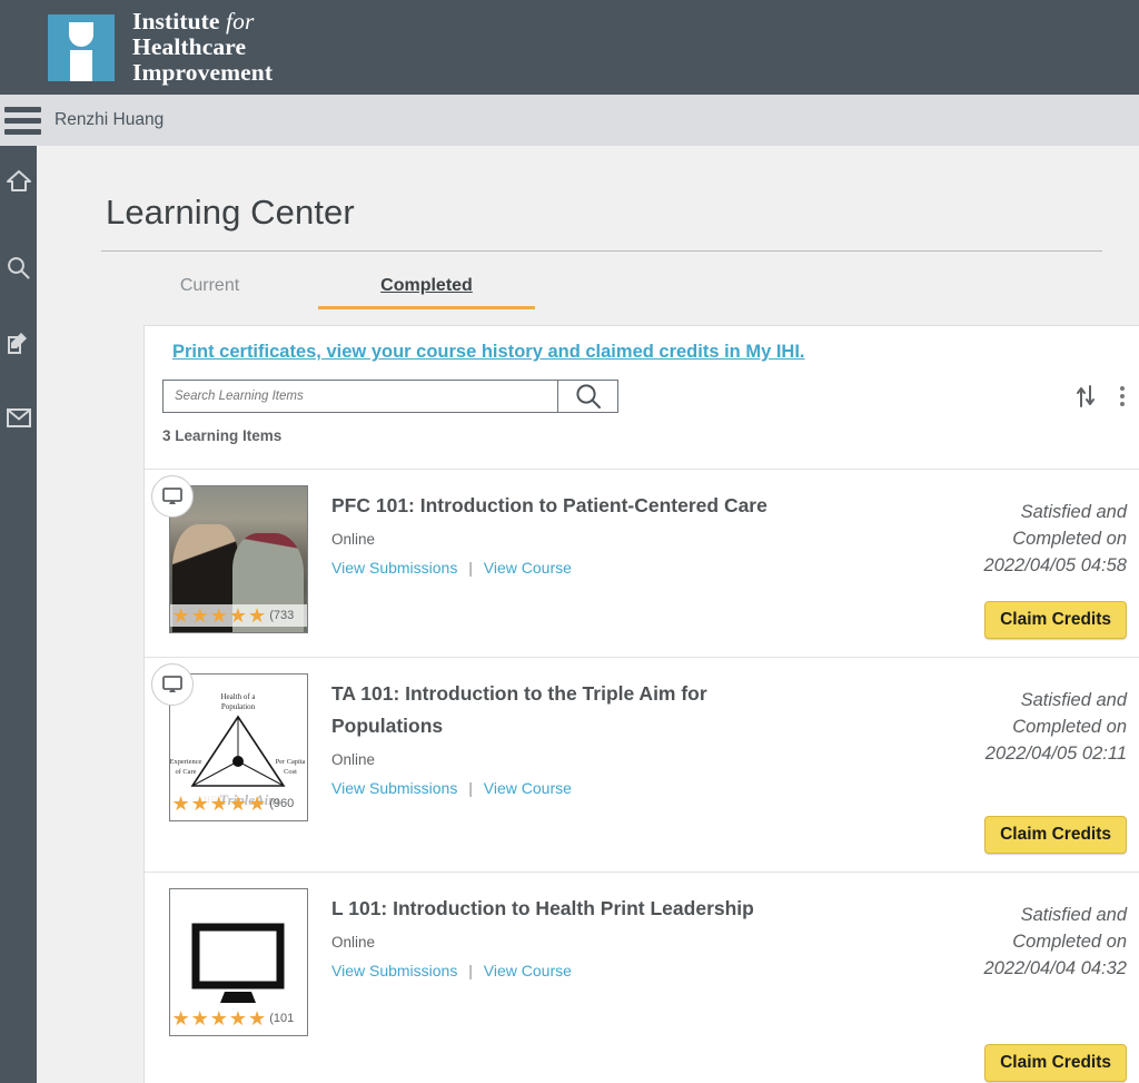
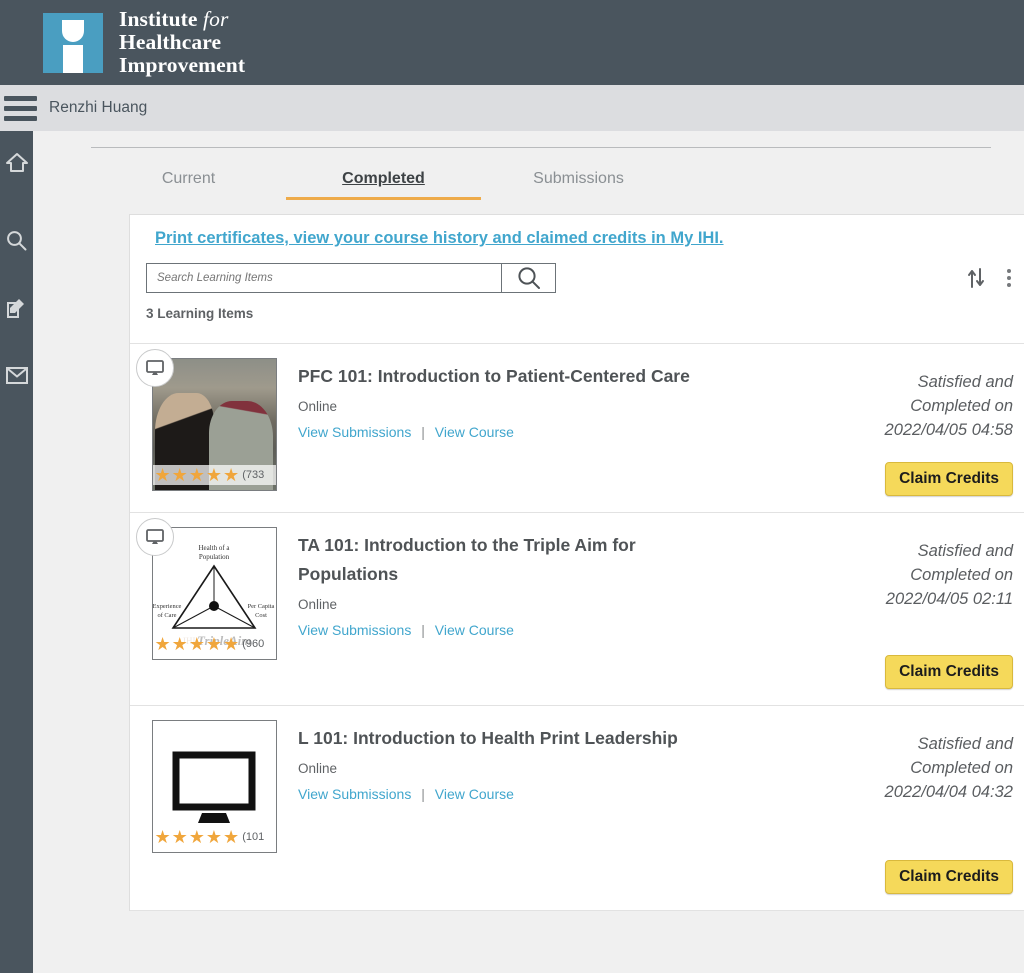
  Institute for
  Healthcare
  Improvement
  Renzhi Huang
- Learning Center
  Current
  Completed
+ Submissions
  Print certificates, view your course history and claimed credits in My IHI.
  Search Learning Items
  3 Learning Items
  ★★★★★
  (733
  PFC 101: Introduction to Patient-Centered Care
  Online
  View Submissions | View Course
  Satisfied and
  Completed on
  2022/04/05 04:58
  Claim Credits
  Health of a
  Population
  IHI
  TripleAim
  ★★★★★
  (960
  TA 101: Introduction to the Triple Aim for Populations
  Online
  View Submissions | View Course
  Satisfied and
  Completed on
  2022/04/05 02:11
  Claim Credits
  ★★★★★
  (101
  L 101: Introduction to Health Print Leadership
  Online
  View Submissions | View Course
  Satisfied and
  Completed on
  2022/04/04 04:32
  Claim Credits
